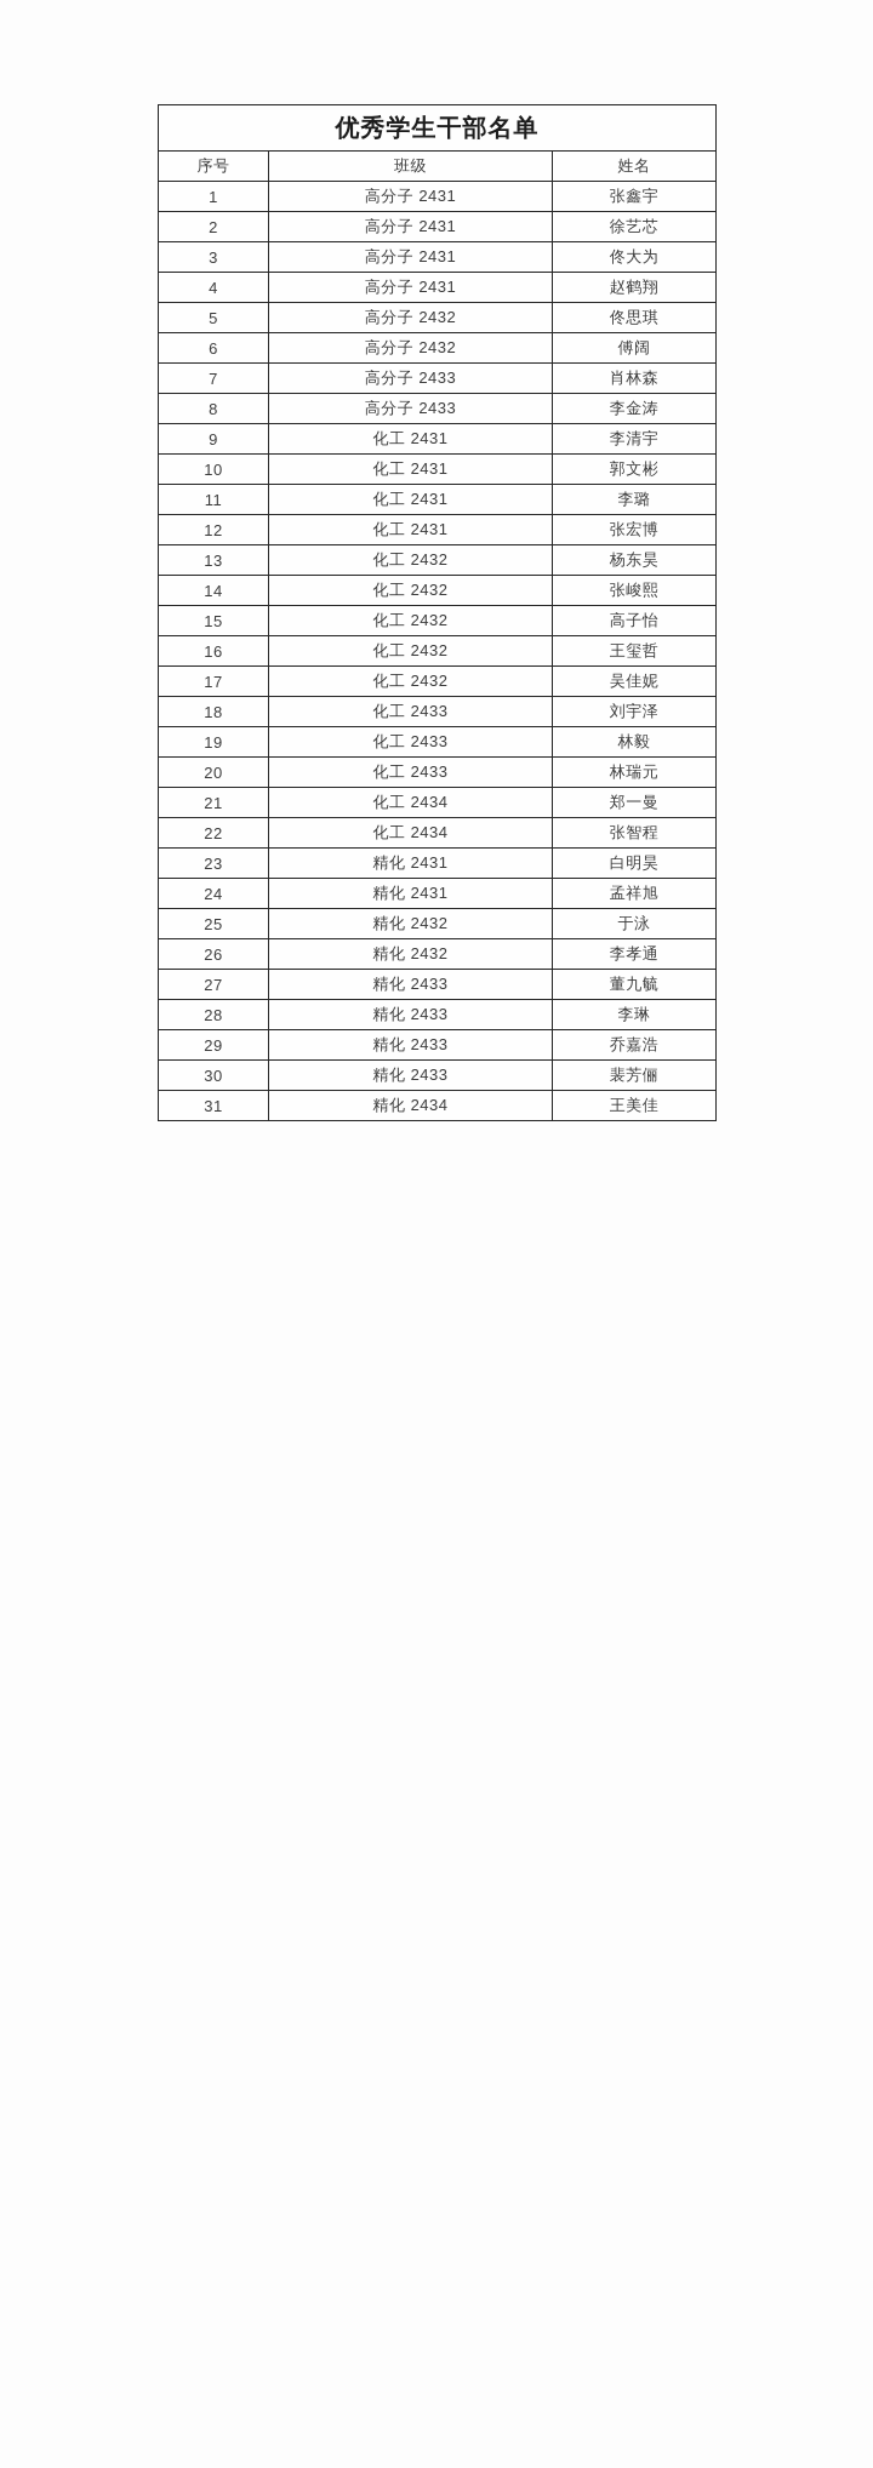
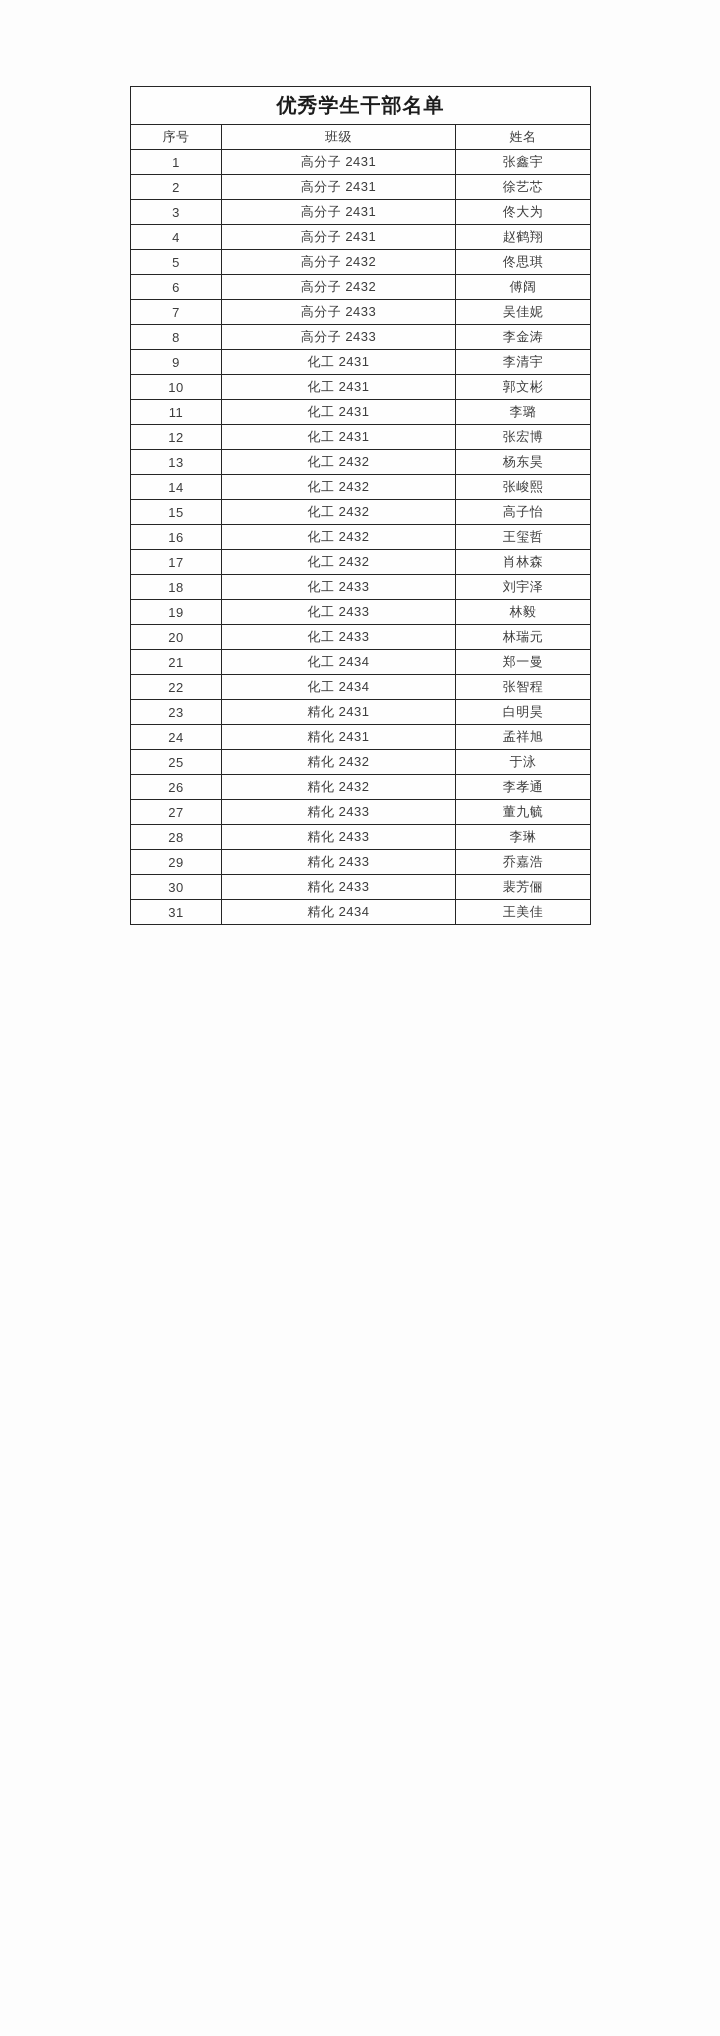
  优秀学生干部名单
  序号	班级	姓名
  1	高分子 2431	张鑫宇
  2	高分子 2431	徐艺芯
  3	高分子 2431	佟大为
  4	高分子 2431	赵鹤翔
  5	高分子 2432	佟思琪
  6	高分子 2432	傅阔
- 7	高分子 2433	肖林森
+ 7	高分子 2433	吴佳妮
  8	高分子 2433	李金涛
  9	化工 2431	李清宇
  10	化工 2431	郭文彬
  11	化工 2431	李璐
  12	化工 2431	张宏博
  13	化工 2432	杨东昊
  14	化工 2432	张峻熙
  15	化工 2432	高子怡
  16	化工 2432	王玺哲
- 17	化工 2432	吴佳妮
+ 17	化工 2432	肖林森
  18	化工 2433	刘宇泽
  19	化工 2433	林毅
  20	化工 2433	林瑞元
  21	化工 2434	郑一曼
  22	化工 2434	张智程
  23	精化 2431	白明昊
  24	精化 2431	孟祥旭
  25	精化 2432	于泳
  26	精化 2432	李孝通
  27	精化 2433	董九毓
  28	精化 2433	李琳
  29	精化 2433	乔嘉浩
  30	精化 2433	裴芳俪
  31	精化 2434	王美佳
